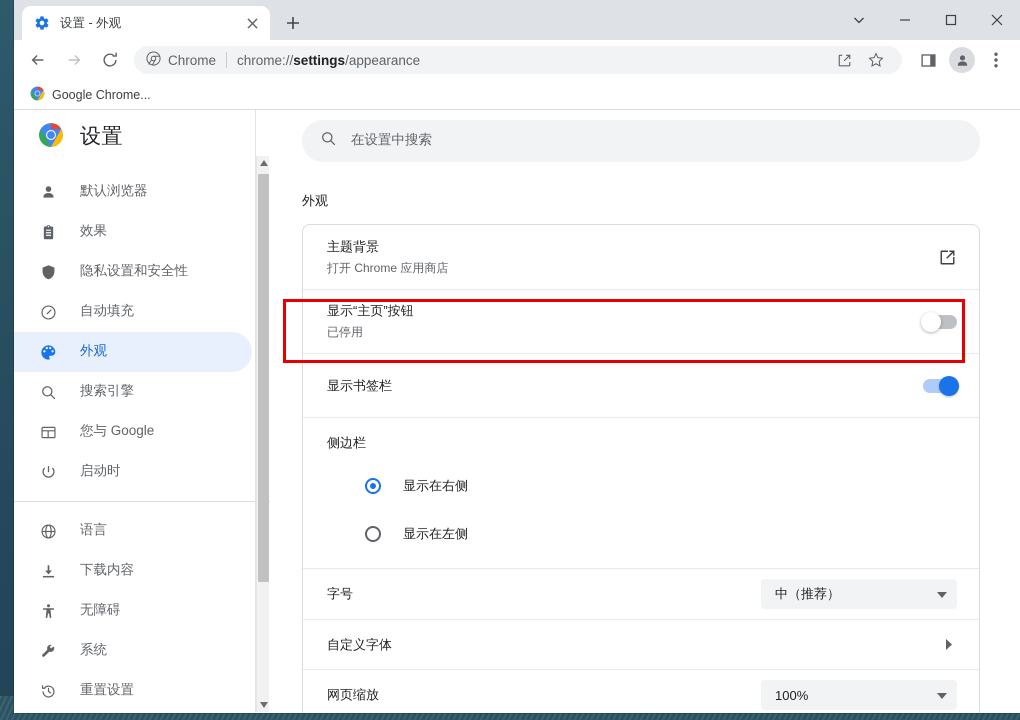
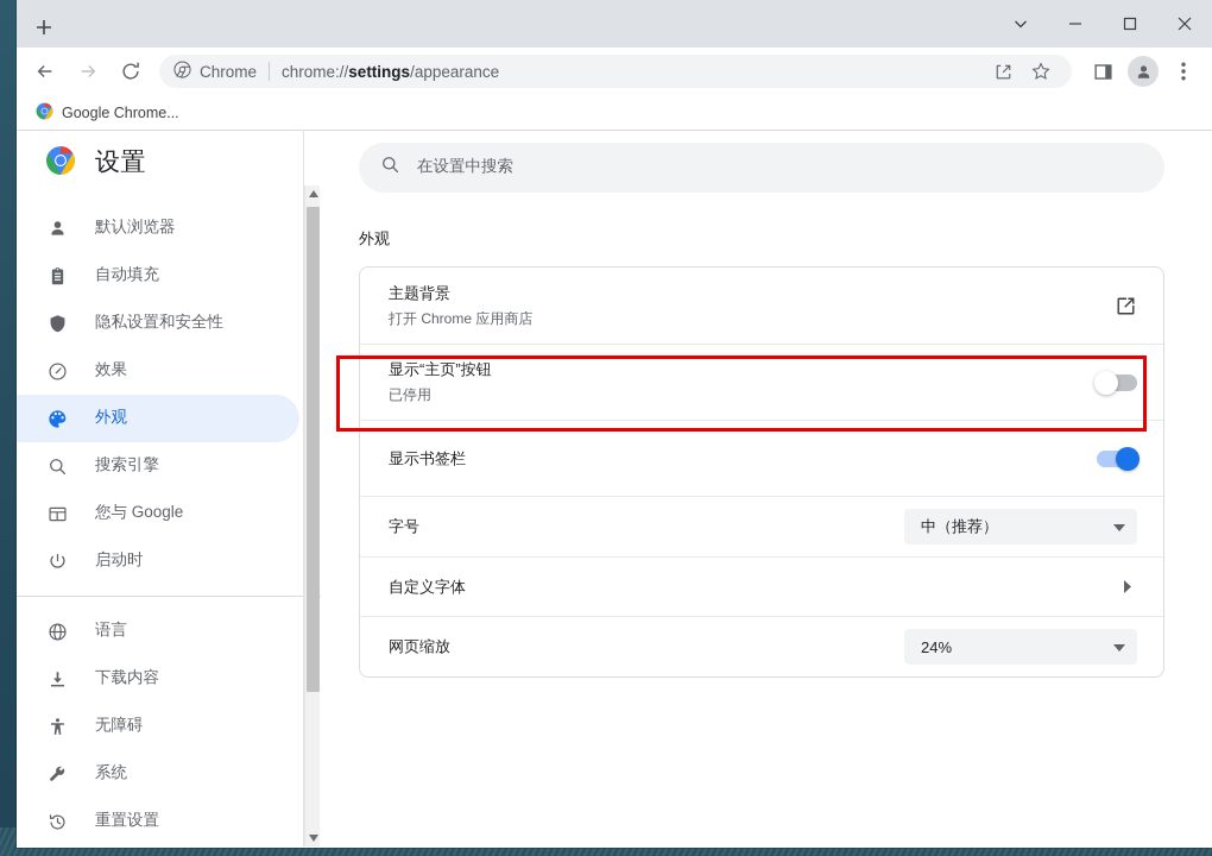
- 设置 - 外观
  Chrome
  chrome://settings/appearance
  Google Chrome...
  设置
  默认浏览器
- 效果
+ 自动填充
  隐私设置和安全性
- 自动填充
+ 效果
  外观
  搜索引擎
  您与 Google
  启动时
  语言
  下载内容
  无障碍
  系统
  重置设置
  在设置中搜索
  外观
  主题背景
  打开 Chrome 应用商店
  显示“主页”按钮
  已停用
  显示书签栏
- 侧边栏
- 显示在右侧
- 显示在左侧
  字号
  中（推荐）
  自定义字体
  网页缩放
- 100%
+ 24%
